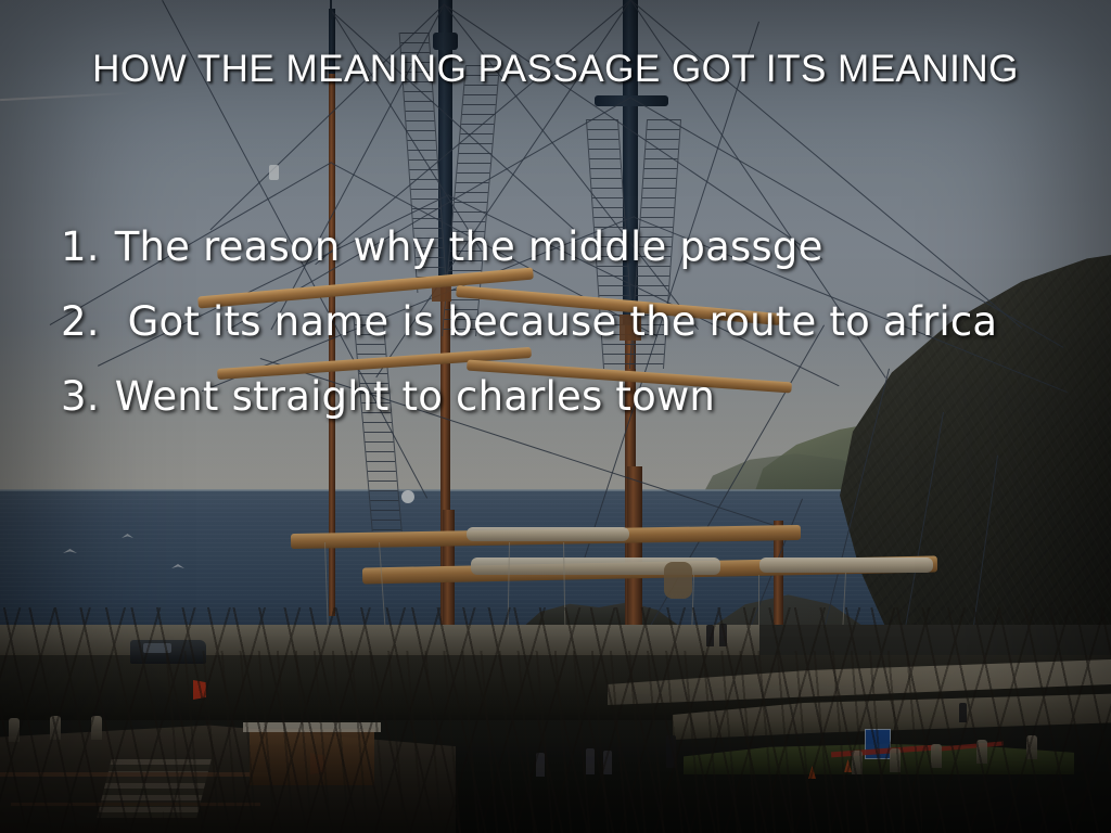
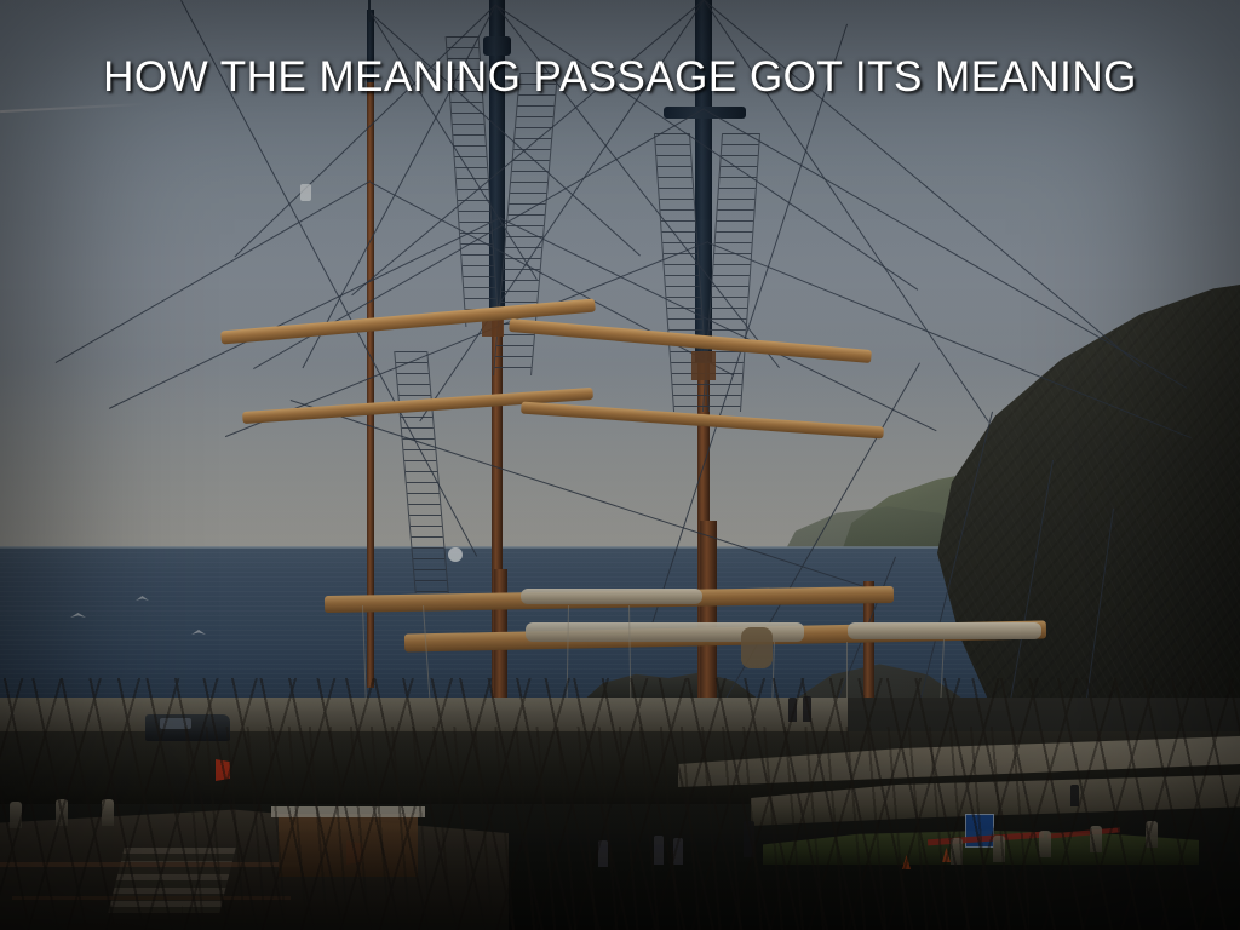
  HOW THE MEANING PASSAGE GOT ITS MEANING
- 1.
- The reason why the middle passge
- 2.
- Got its name is because the route to africa
- 3.
- Went straight to charles town
